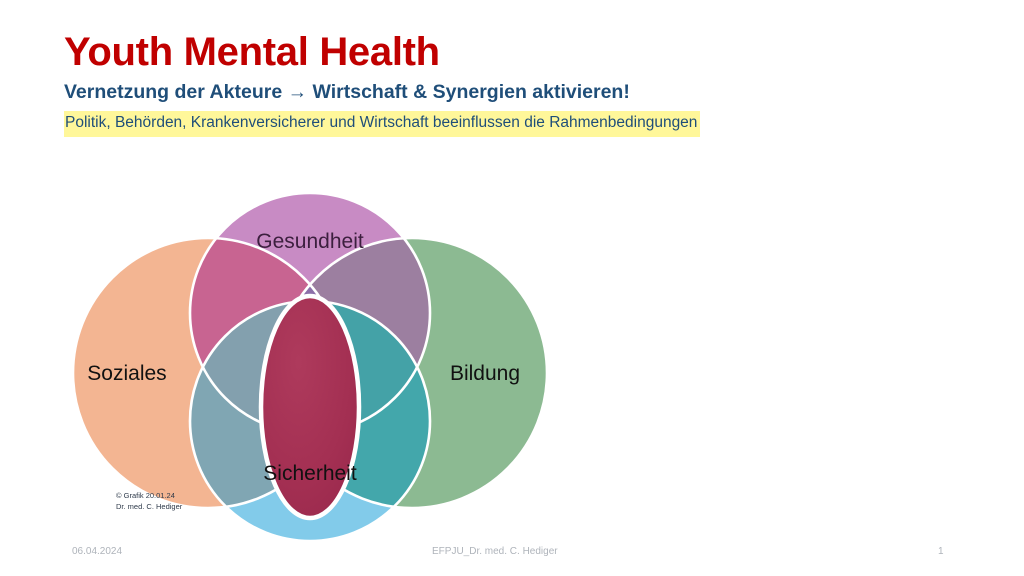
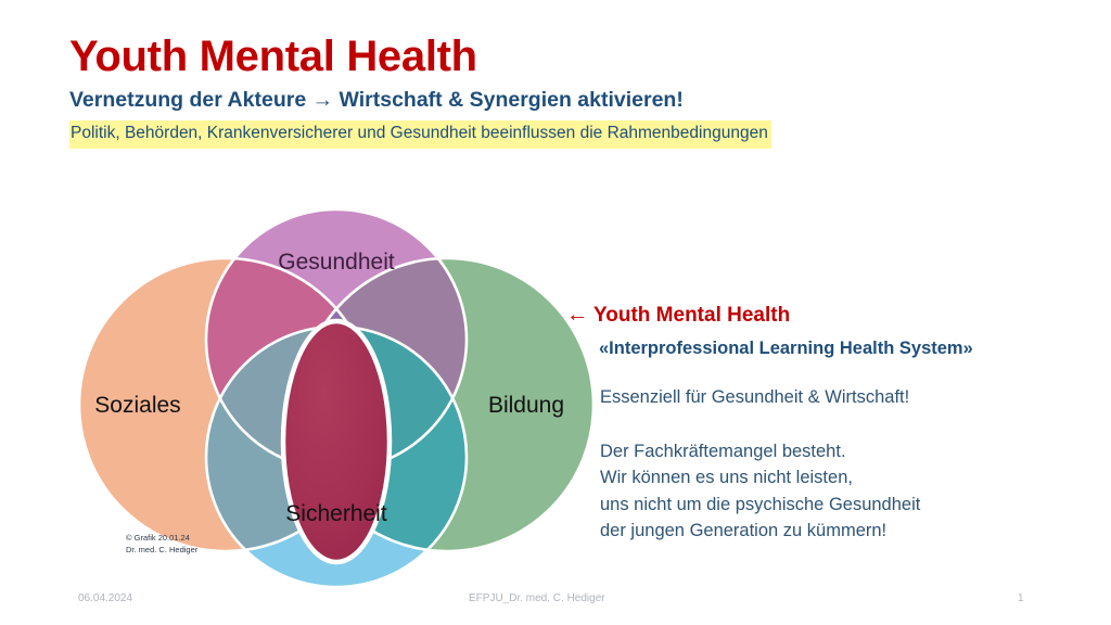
  Youth Mental Health
  Vernetzung der Akteure → Wirtschaft & Synergien aktivieren!
- Politik, Behörden, Krankenversicherer und Wirtschaft beeinflussen die Rahmenbedingungen
+ Politik, Behörden, Krankenversicherer und Gesundheit beeinflussen die Rahmenbedingungen
  Gesundheit
  Soziales
  Bildung
  Sicherheit
  © Grafik 20.01.24
  Dr. med. C. Hediger
+ ← Youth Mental Health
+ «Interprofessional Learning Health System»
+ Essenziell für Gesundheit & Wirtschaft!
+ Der Fachkräftemangel besteht.
+ Wir können es uns nicht leisten,
+ uns nicht um die psychische Gesundheit
+ der jungen Generation zu kümmern!
  06.04.2024
  EFPJU_Dr. med. C. Hediger
  1
